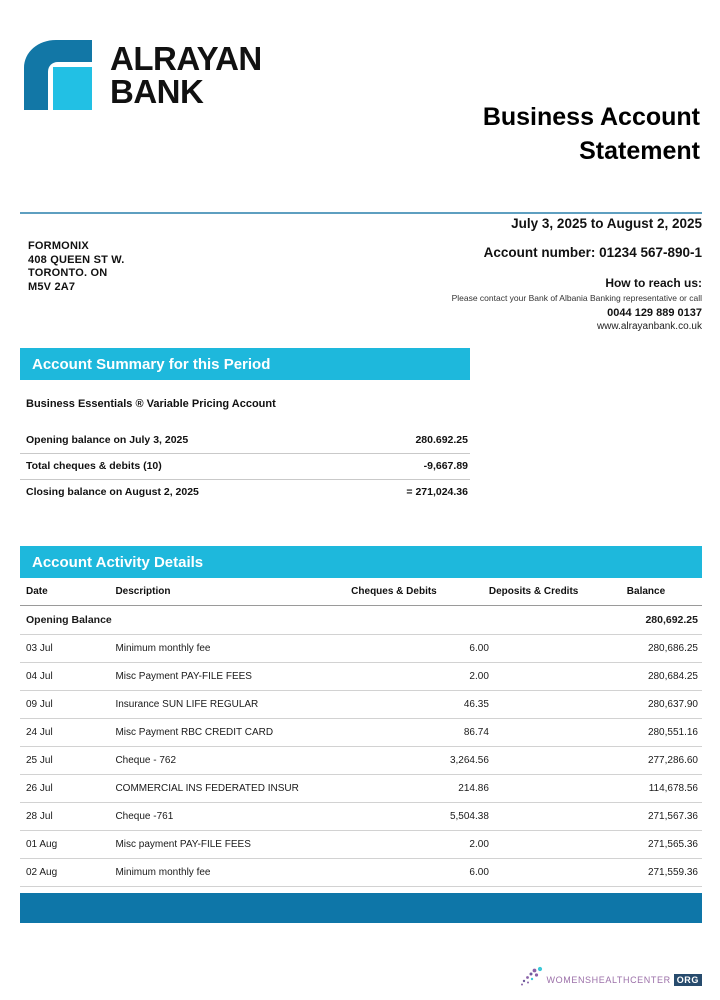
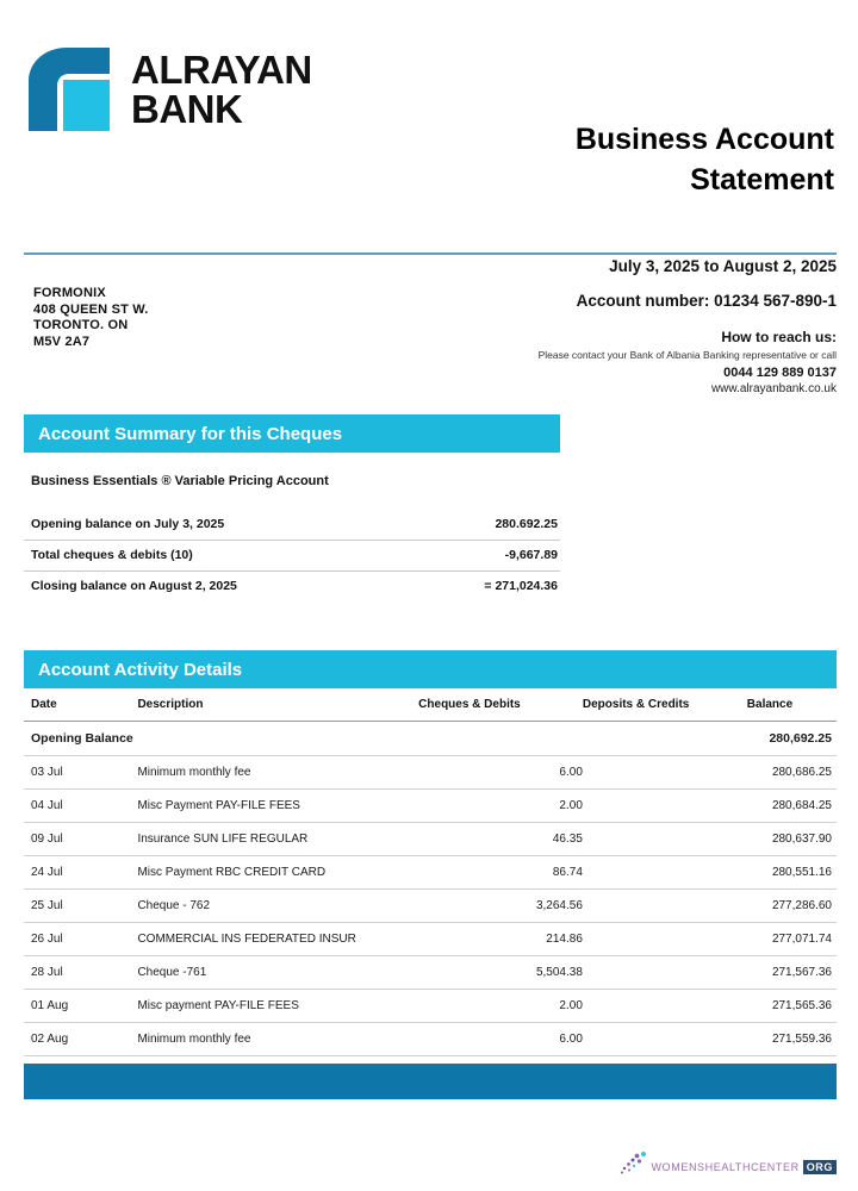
  ALRAYAN
  BANK
  Business Account
  Statement
  FORMONIX
  408 QUEEN ST W.
  TORONTO. ON
  M5V 2A7
  July 3, 2025 to August 2, 2025
  Account number: 01234 567-890-1
  How to reach us:
  Please contact your Bank of Albania Banking representative or call
  0044 129 889 0137
  www.alrayanbank.co.uk
- Account Summary for this Period
+ Account Summary for this Cheques
  Business Essentials ® Variable Pricing Account
  Opening balance on July 3, 2025
  280.692.25
  Total cheques & debits (10)
  -9,667.89
  Closing balance on August 2, 2025
  = 271,024.36
  Account Activity Details
  Date	Description	Cheques & Debits	Deposits & Credits	Balance
  Opening Balance	280,692.25
  03 Jul	Minimum monthly fee	6.00		280,686.25
  04 Jul	Misc Payment PAY-FILE FEES	2.00		280,684.25
  09 Jul	Insurance SUN LIFE REGULAR	46.35		280,637.90
  24 Jul	Misc Payment RBC CREDIT CARD	86.74		280,551.16
  25 Jul	Cheque - 762	3,264.56		277,286.60
- 26 Jul	COMMERCIAL INS FEDERATED INSUR	214.86		114,678.56
+ 26 Jul	COMMERCIAL INS FEDERATED INSUR	214.86		277,071.74
  28 Jul	Cheque -761	5,504.38		271,567.36
  01 Aug	Misc payment PAY-FILE FEES	2.00		271,565.36
  02 Aug	Minimum monthly fee	6.00		271,559.36
  WOMENSHEALTHCENTER ORG
